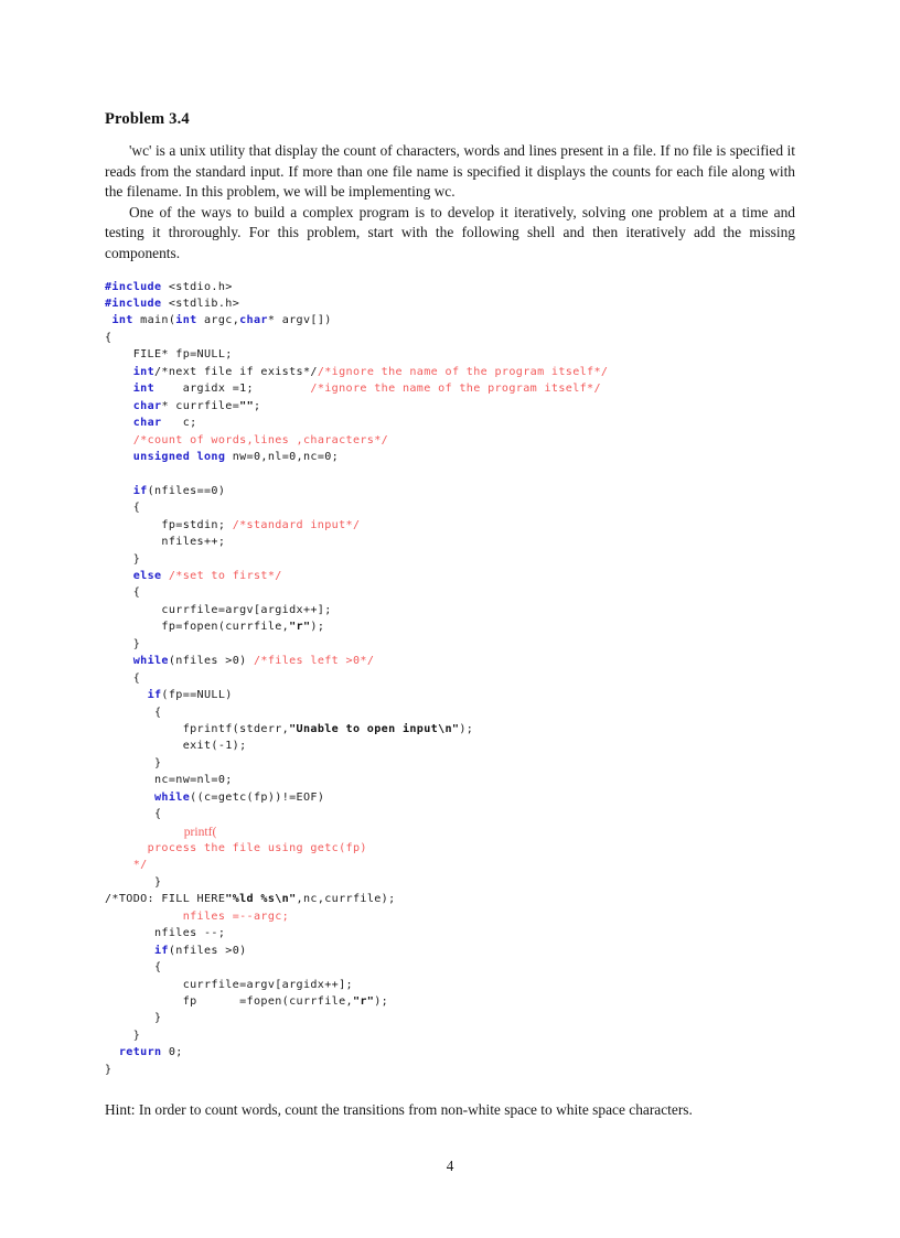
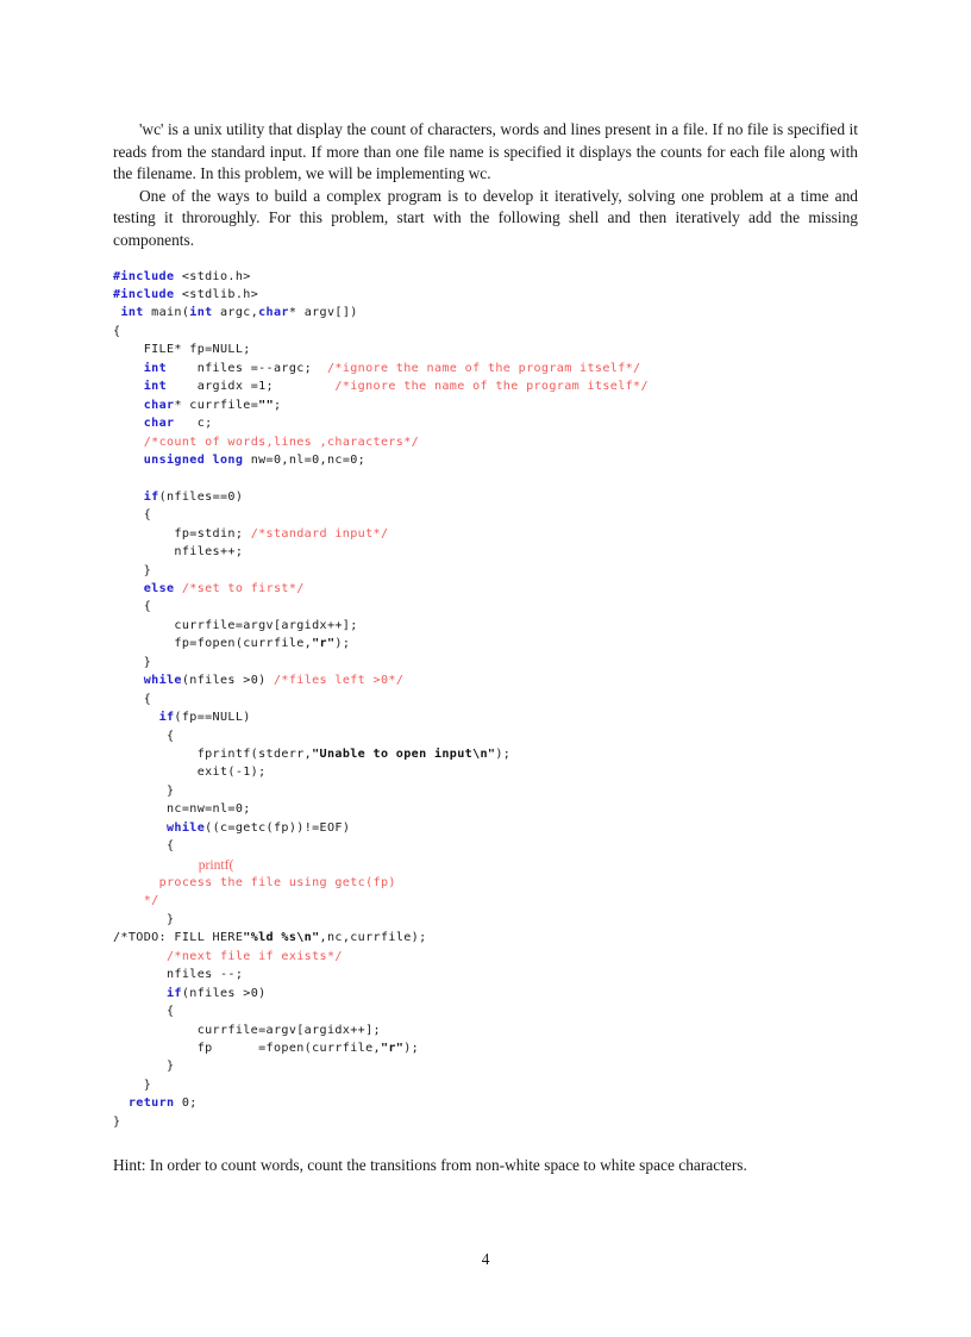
- Problem 3.4
  'wc' is a unix utility that display the count of characters, words and lines present in a file. If no file is specified it reads from the standard input. If more than one file name is specified it displays the counts for each file along with the filename. In this problem, we will be implementing wc.
  One of the ways to build a complex program is to develop it iteratively, solving one problem at a time and testing it throroughly. For this problem, start with the following shell and then iteratively add the missing components.
  #include <stdio.h>
  #include <stdlib.h>
  int main(int argc,char* argv[])
  {
  FILE* fp=NULL;
- int/*next file if exists*//*ignore the name of the program itself*/
+ int nfiles =--argc; /*ignore the name of the program itself*/
  int argidx =1; /*ignore the name of the program itself*/
  char* currfile="";
  char c;
  /*count of words,lines ,characters*/
  unsigned long nw=0,nl=0,nc=0;
  if(nfiles==0)
  {
  fp=stdin; /*standard input*/
  nfiles++;
  }
  else /*set to first*/
  {
  currfile=argv[argidx++];
  fp=fopen(currfile,"r");
  }
  while(nfiles >0) /*files left >0*/
  {
  if(fp==NULL)
  {
  fprintf(stderr,"Unable to open input\n");
  exit(-1);
  }
  nc=nw=nl=0;
  while((c=getc(fp))!=EOF)
  {
  printf(
  process the file using getc(fp)
  */
  }
  /*TODO: FILL HERE"%ld %s\n",nc,currfile);
- nfiles =--argc;
+ /*next file if exists*/
  nfiles --;
  if(nfiles >0)
  {
  currfile=argv[argidx++];
  fp =fopen(currfile,"r");
  }
  }
  return 0;
  }
  Hint: In order to count words, count the transitions from non-white space to white space characters.
  4
